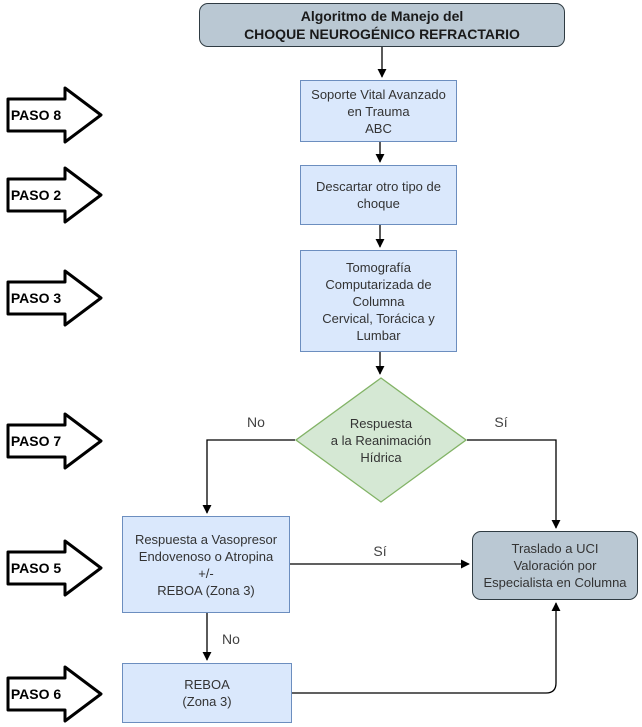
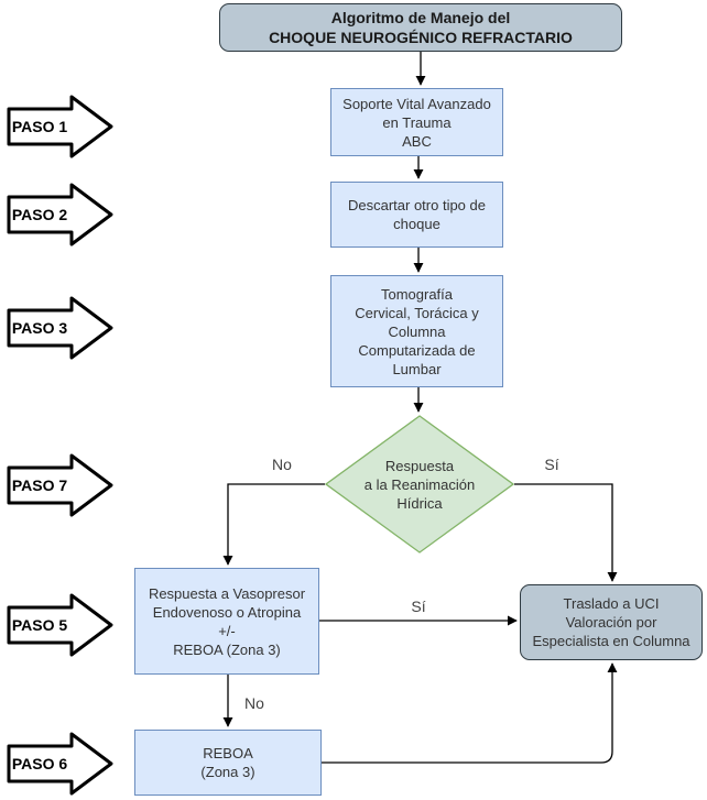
- PASO 8
+ PASO 1
  PASO 2
  PASO 3
  PASO 7
  PASO 5
  PASO 6
  Algoritmo de Manejo del
  CHOQUE NEUROGÉNICO REFRACTARIO
  Soporte Vital Avanzado
  en Trauma
  ABC
  Descartar otro tipo de
  choque
  Tomografía
- Computarizada de
+ Cervical, Torácica y
  Columna
- Cervical, Torácica y
+ Computarizada de
  Lumbar
  Respuesta
  a la Reanimación
  Hídrica
  Respuesta a Vasopresor
  Endovenoso o Atropina
  +/-
  REBOA (Zona 3)
  Traslado a UCI
  Valoración por
  Especialista en Columna
  REBOA
  (Zona 3)
  No
  Sí
  Sí
  No
